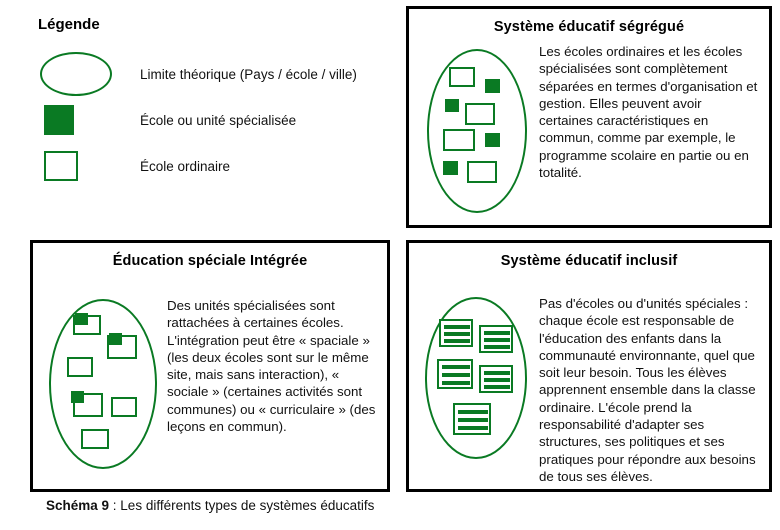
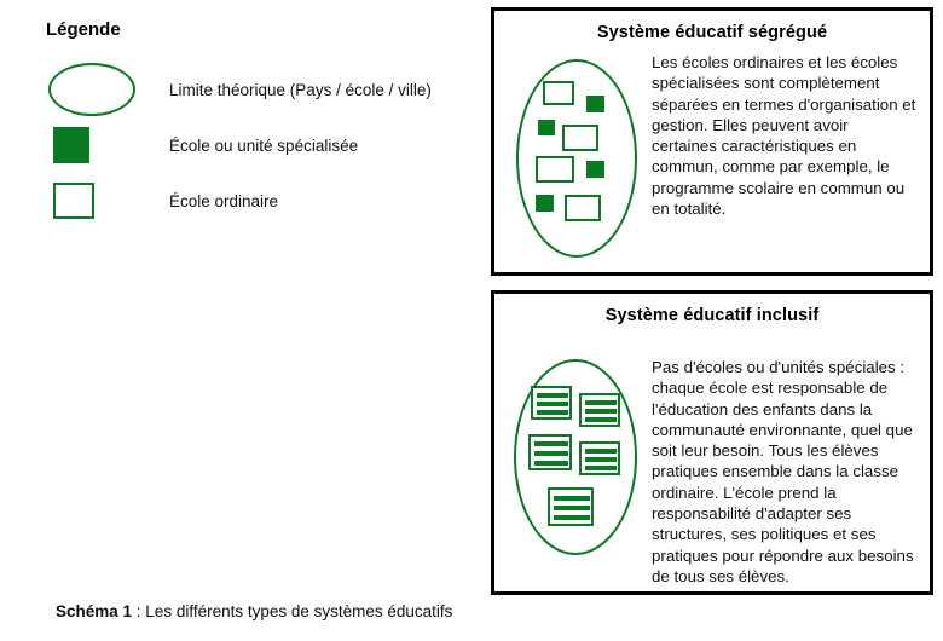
  Légende
  Limite théorique (Pays / école / ville)
  École ou unité spécialisée
  École ordinaire
  Système éducatif ségrégué
- Les écoles ordinaires et les écoles spécialisées sont complètement séparées en termes d'organisation et gestion. Elles peuvent avoir certaines caractéristiques en commun, comme par exemple, le programme scolaire en partie ou en totalité.
+ Les écoles ordinaires et les écoles spécialisées sont complètement séparées en termes d'organisation et gestion. Elles peuvent avoir certaines caractéristiques en commun, comme par exemple, le programme scolaire en commun ou en totalité.
- Éducation spéciale Intégrée
- Des unités spécialisées sont rattachées à certaines écoles. L'intégration peut être « spaciale » (les deux écoles sont sur le même site, mais sans interaction), « sociale » (certaines activités sont communes) ou « curriculaire » (des leçons en commun).
  Système éducatif inclusif
- Pas d'écoles ou d'unités spéciales : chaque école est responsable de l'éducation des enfants dans la communauté environnante, quel que soit leur besoin. Tous les élèves apprennent ensemble dans la classe ordinaire. L'école prend la responsabilité d'adapter ses structures, ses politiques et ses pratiques pour répondre aux besoins de tous ses élèves.
+ Pas d'écoles ou d'unités spéciales : chaque école est responsable de l'éducation des enfants dans la communauté environnante, quel que soit leur besoin. Tous les élèves pratiques ensemble dans la classe ordinaire. L'école prend la responsabilité d'adapter ses structures, ses politiques et ses pratiques pour répondre aux besoins de tous ses élèves.
- Schéma 9 : Les différents types de systèmes éducatifs
+ Schéma 1 : Les différents types de systèmes éducatifs
